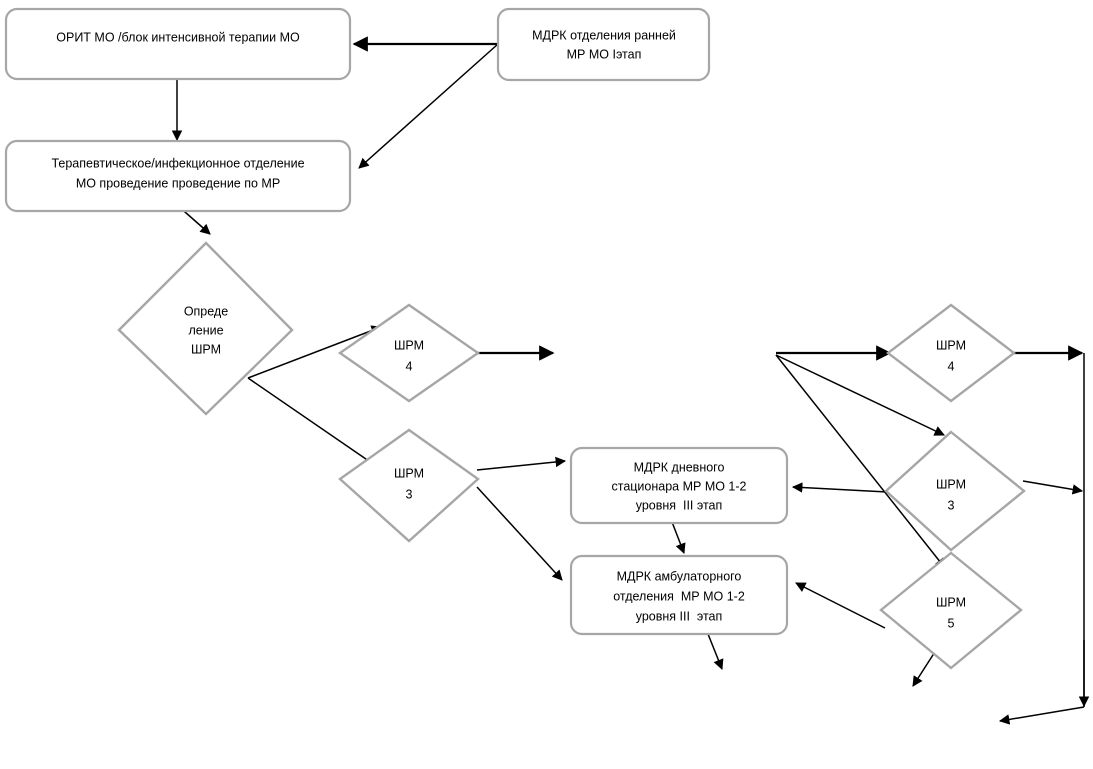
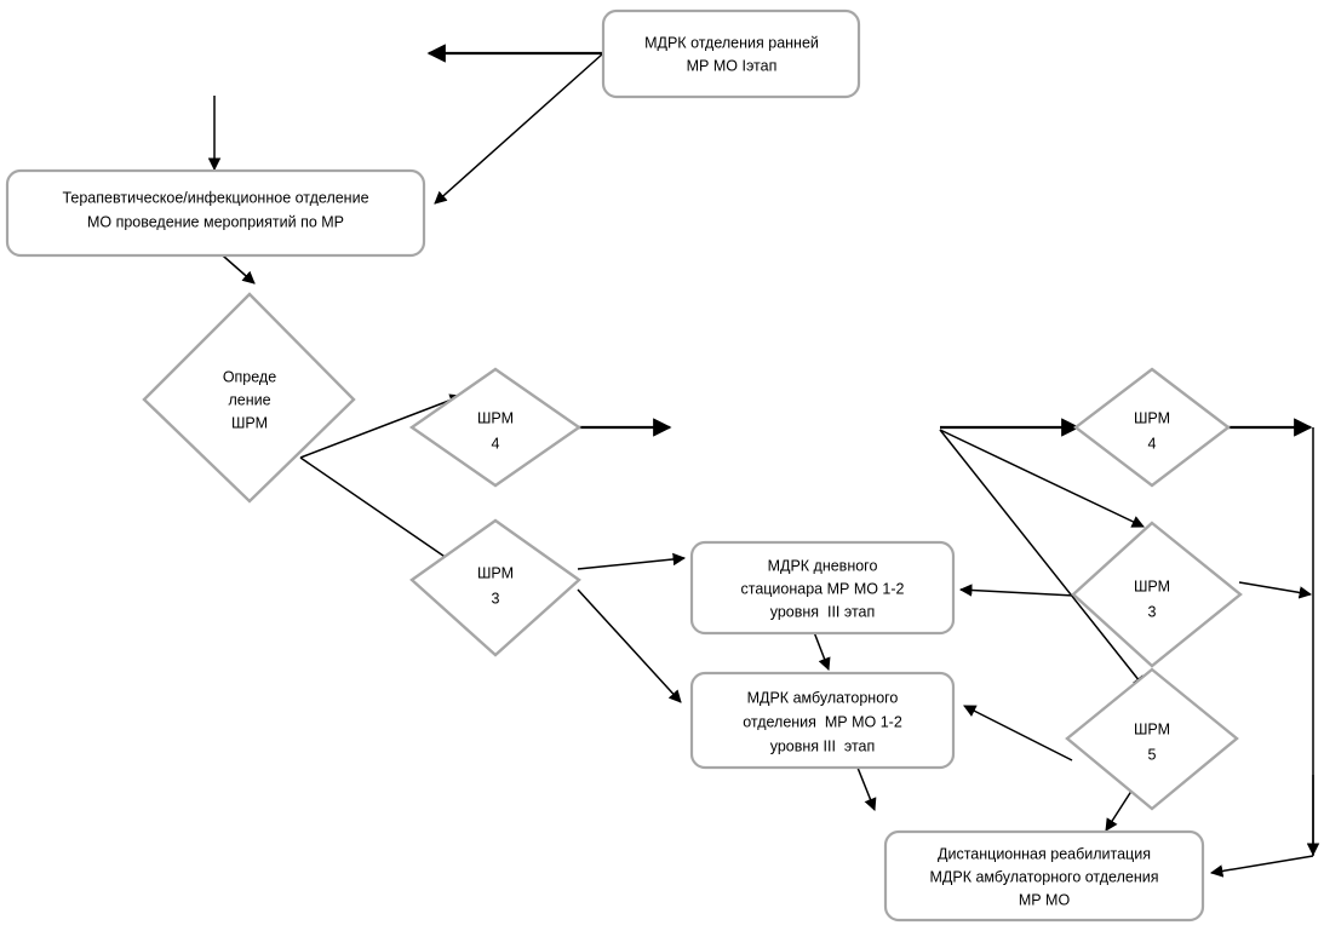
- ОРИТ МО /блок интенсивной терапии МО
  МДРК отделения ранней
  МР МО Iэтап
  Терапевтическое/инфекционное отделение
- МО проведение проведение по МР
+ МО проведение мероприятий по МР
  Опреде
  ление
  ШРМ
  ШРМ
  4
  ШРМ
  3
  МДРК дневного
  стационара МР МО 1-2
  уровня III этап
  МДРК амбулаторного
  отделения МР МО 1-2
  уровня III этап
  ШРМ
  4
  ШРМ
  3
  ШРМ
  5
+ Дистанционная реабилитация
+ МДРК амбулаторного отделения
+ МР МО
